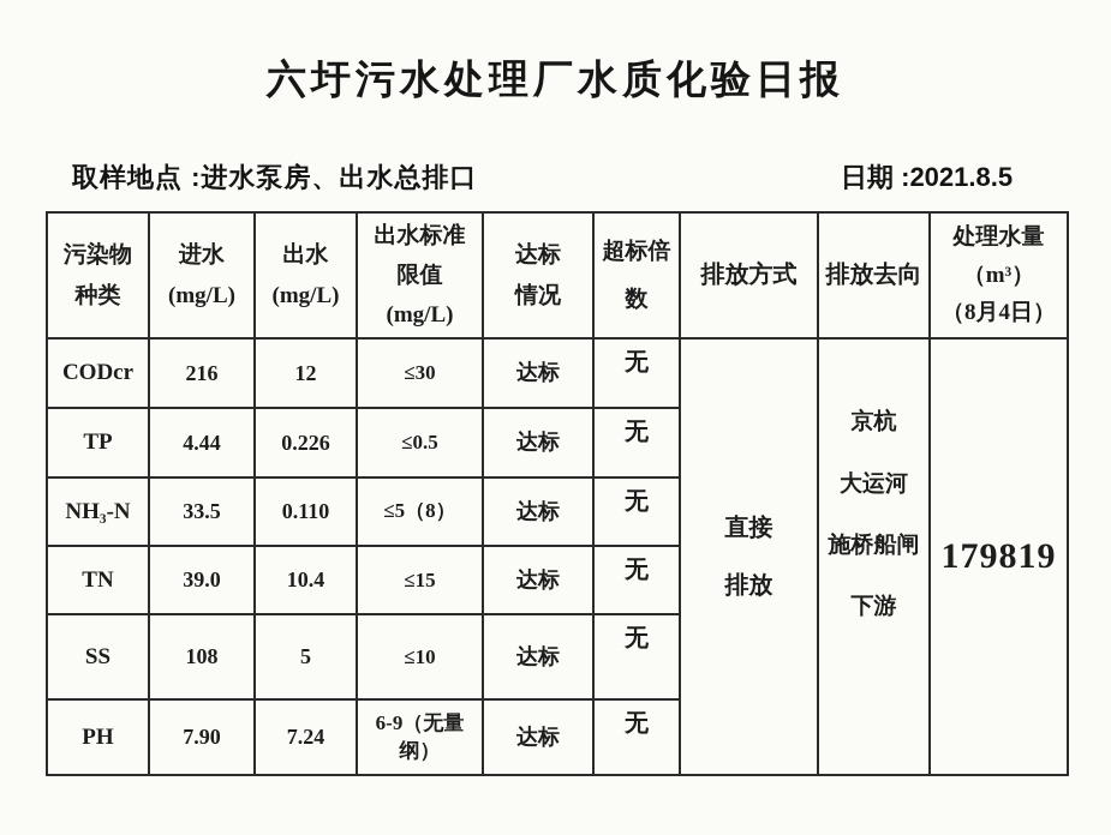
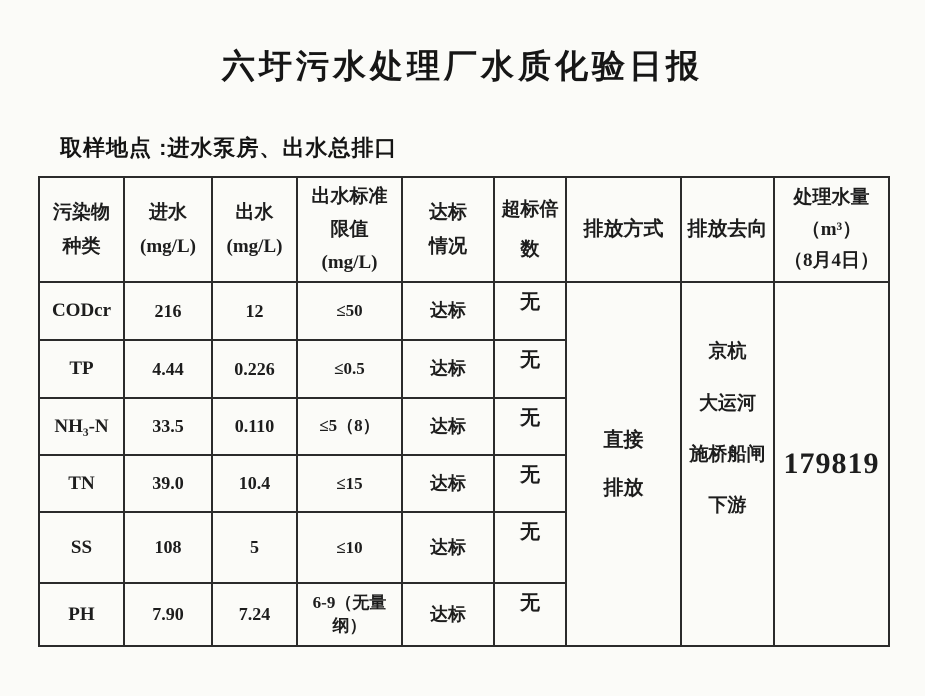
  六圩污水处理厂水质化验日报
  取样地点 :进水泵房、出水总排口
- 日期 :2021.8.5
  污染物 种类	进水 (mg/L)	出水 (mg/L)	出水标准 限值 (mg/L)	达标 情况	超标倍 数	排放方式	排放去向	处理水量 （m³） （8月4日）
- CODcr	216	12	≤30	达标	无	直接 排放	京杭 大运河 施桥船闸 下游	179819
+ CODcr	216	12	≤50	达标	无	直接 排放	京杭 大运河 施桥船闸 下游	179819
  TP	4.44	0.226	≤0.5	达标	无
  NH₃-N	33.5	0.110	≤5（8）	达标	无
  TN	39.0	10.4	≤15	达标	无
  SS	108	5	≤10	达标	无
  PH	7.90	7.24	6-9（无量纲）	达标	无
